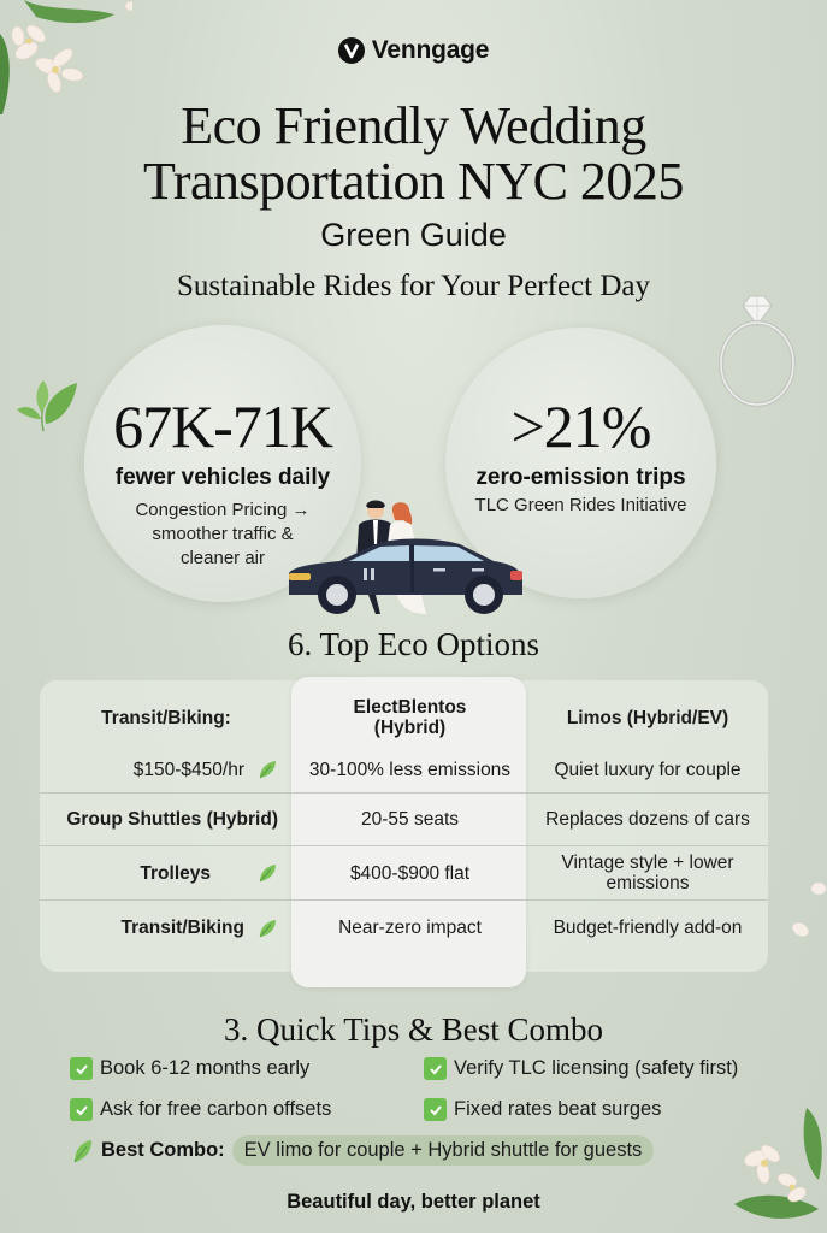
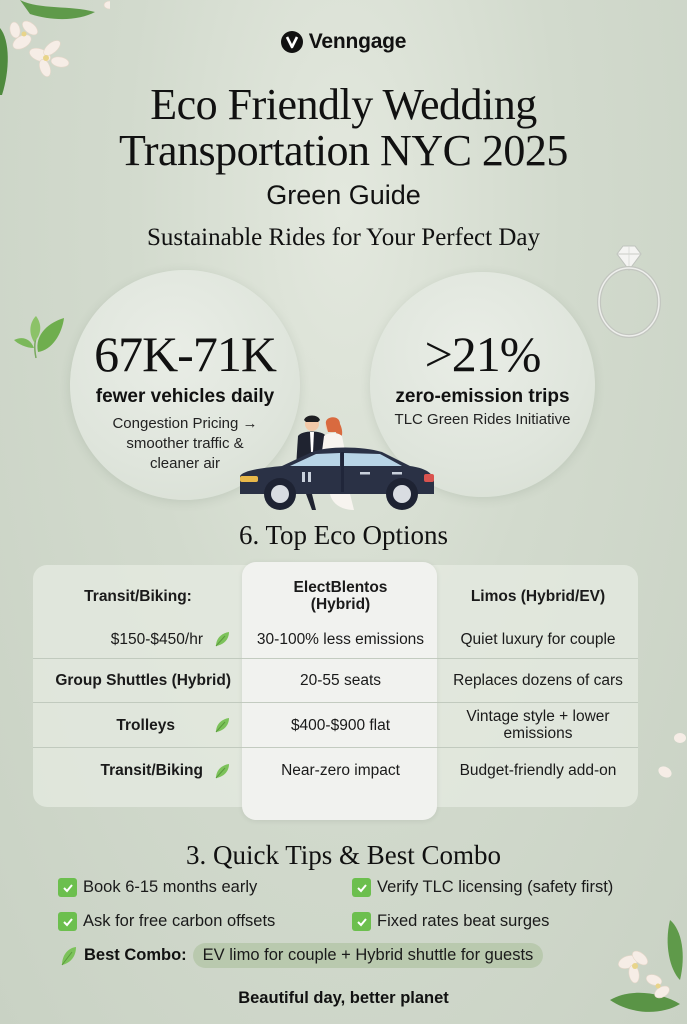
  Venngage
  Eco Friendly Wedding
  Transportation NYC 2025
  Green Guide
  Sustainable Rides for Your Perfect Day
  67K-71K
  fewer vehicles daily
  Congestion Pricing →
  smoother traffic &
  cleaner air
  >21%
  zero-emission trips
  TLC Green Rides Initiative
  6. Top Eco Options
  Transit/Biking:
  ElectBlentos
  (Hybrid)
  Limos (Hybrid/EV)
  $150-$450/hr
  30-100% less emissions
  Quiet luxury for couple
  Group Shuttles (Hybrid)
  20-55 seats
  Replaces dozens of cars
  Trolleys
  $400-$900 flat
  Vintage style + lower
  emissions
  Transit/Biking
  Near-zero impact
  Budget-friendly add-on
  3. Quick Tips & Best Combo
- Book 6-12 months early
+ Book 6-15 months early
  Verify TLC licensing (safety first)
  Ask for free carbon offsets
  Fixed rates beat surges
  Best Combo:
  EV limo for couple + Hybrid shuttle for guests
  Beautiful day, better planet
